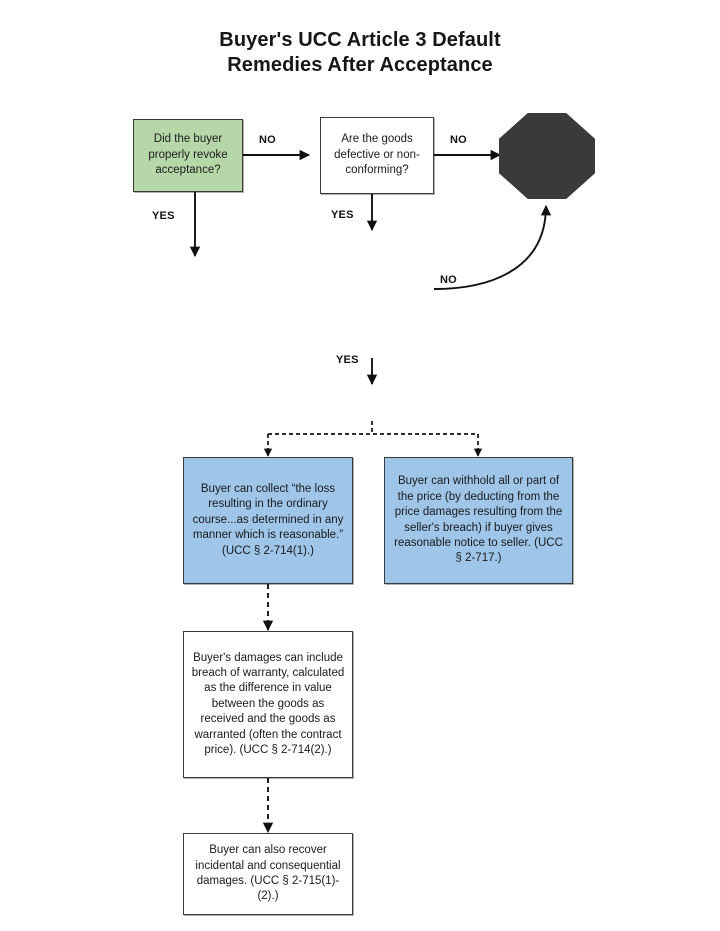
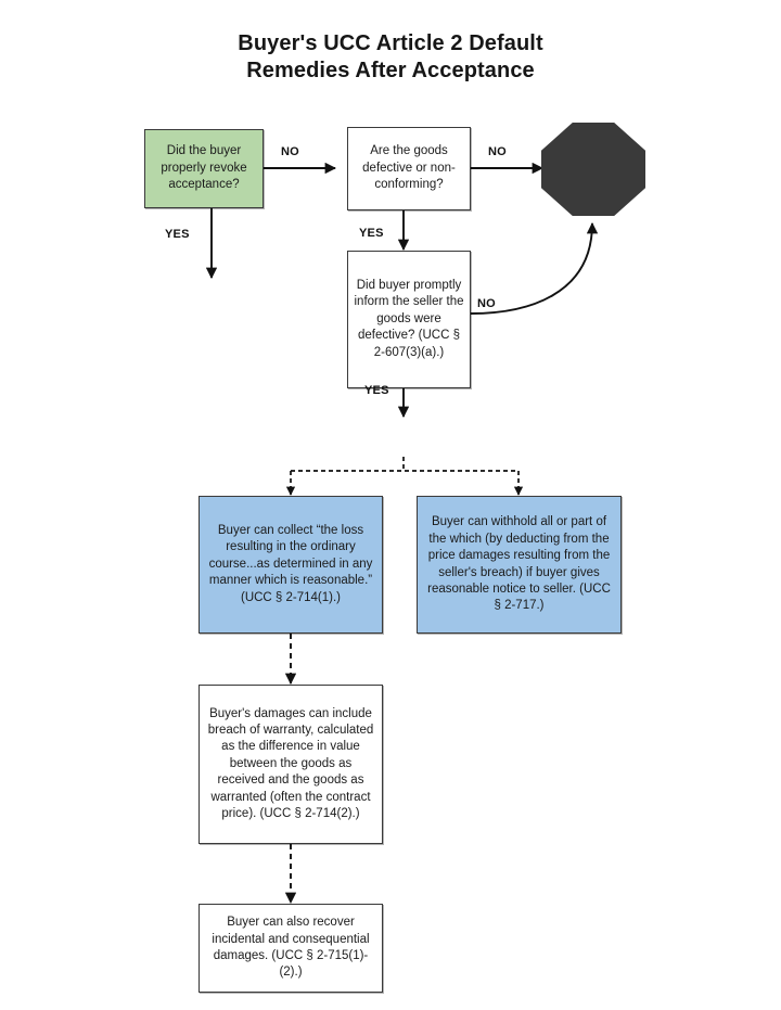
- Buyer's UCC Article 3 Default
+ Buyer's UCC Article 2 Default
  Remedies After Acceptance
  Did the buyer properly revoke acceptance?
  Are the goods defective or non-conforming?
+ Did buyer promptly inform the seller the goods were defective? (UCC § 2-607(3)(a).)
  Buyer can collect “the loss resulting in the ordinary course...as determined in any manner which is reasonable.” (UCC § 2-714(1).)
- Buyer can withhold all or part of the price (by deducting from the price damages resulting from the seller's breach) if buyer gives reasonable notice to seller. (UCC § 2-717.)
+ Buyer can withhold all or part of the which (by deducting from the price damages resulting from the seller's breach) if buyer gives reasonable notice to seller. (UCC § 2-717.)
  Buyer's damages can include breach of warranty, calculated as the difference in value between the goods as received and the goods as warranted (often the contract price). (UCC § 2-714(2).)
  Buyer can also recover incidental and consequential damages. (UCC § 2-715(1)-(2).)
  NO
  YES
  NO
  YES
  NO
  YES
